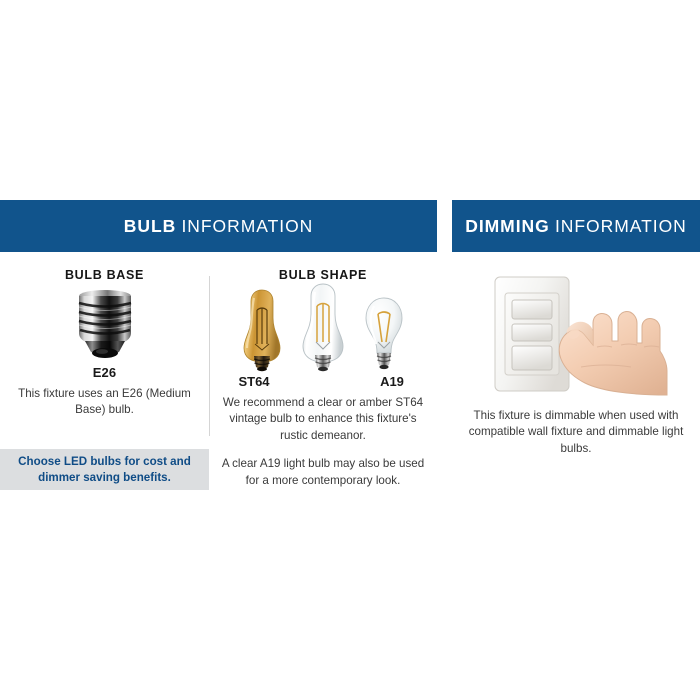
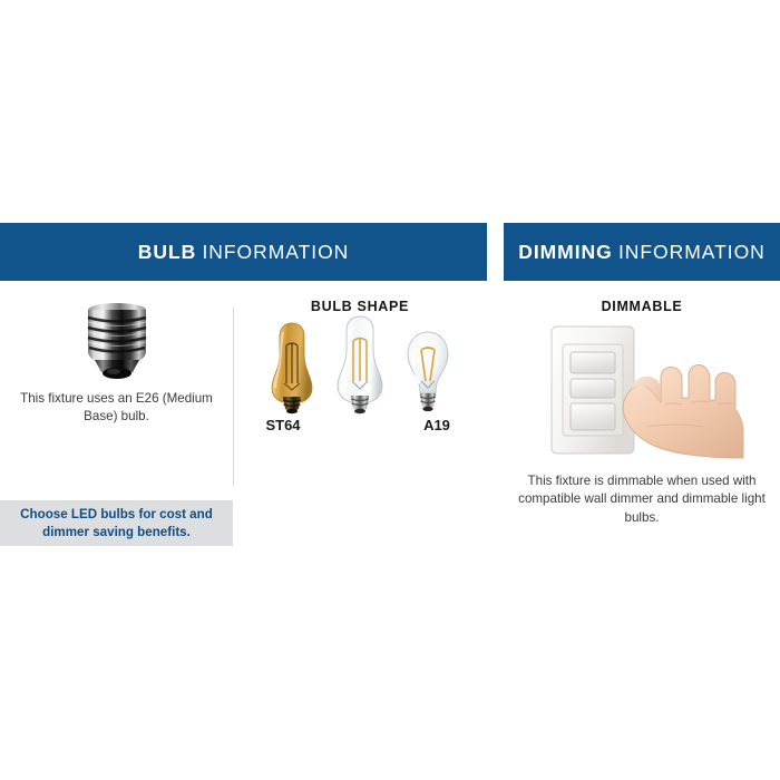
  BULB
  INFORMATION
- BULB BASE
- E26
  This fixture uses an E26 (Medium Base) bulb.
  BULB SHAPE
  ST64
  A19
- We recommend a clear or amber ST64 vintage bulb to enhance this fixture's rustic demeanor.
- A clear A19 light bulb may also be used for a more contemporary look.
  Choose LED bulbs for cost and dimmer saving benefits.
  DIMMING
  INFORMATION
+ DIMMABLE
- This fixture is dimmable when used with compatible wall fixture and dimmable light bulbs.
+ This fixture is dimmable when used with compatible wall dimmer and dimmable light bulbs.
